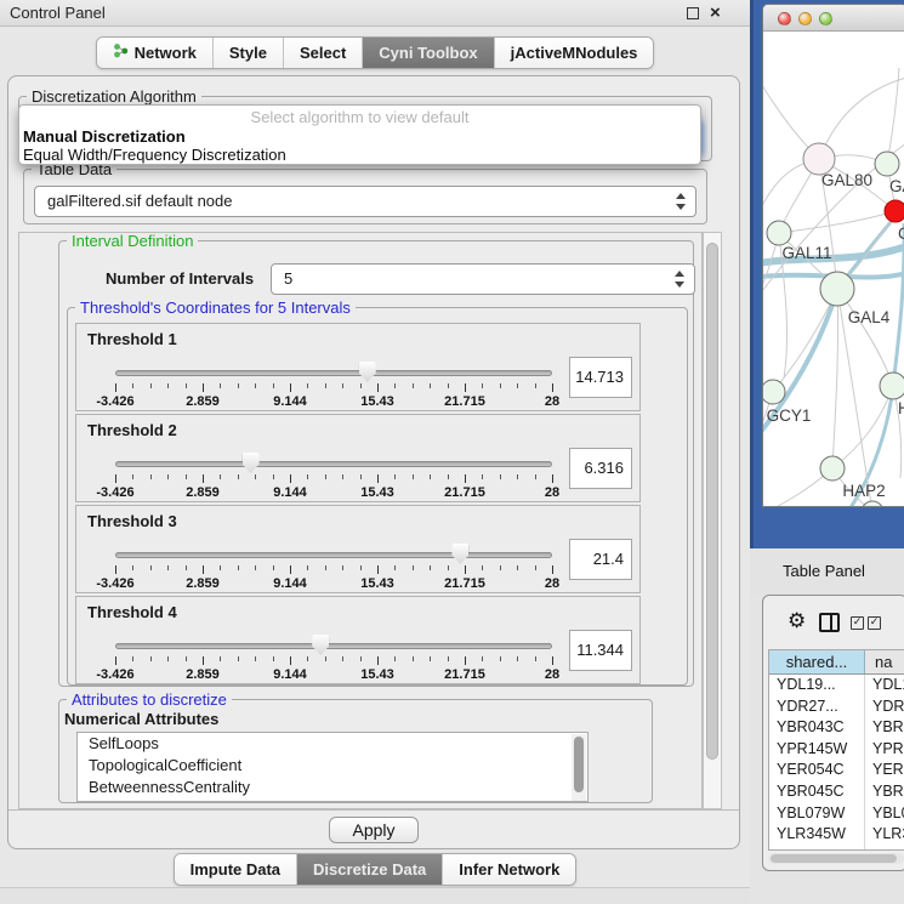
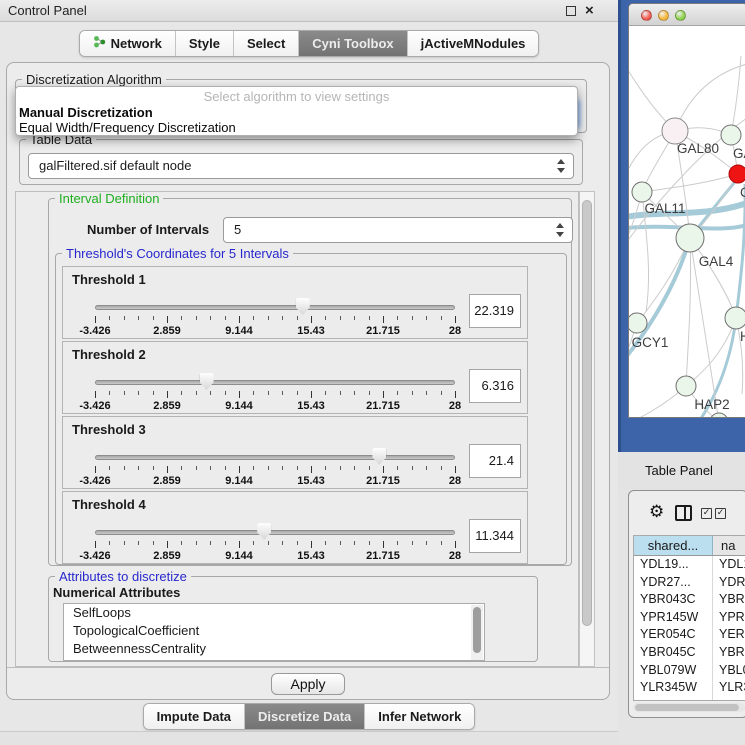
  Control Panel
  ×
  Network
  Style
  Select
  Cyni Toolbox
  jActiveMNodules
  Discretization Algorithm
- Select algorithm to view default
+ Select algorithm to view settings
  Manual Discretization
  Equal Width/Frequency Discretization
  Table Data
  galFiltered.sif default node
  Interval Definition
  Number of Intervals
  5
  Threshold's Coordinates for 5 Intervals
  Threshold 1
  -3.426
  2.859
  9.144
  15.43
  21.715
  28
- 14.713
+ 22.319
  Threshold 2
  -3.426
  2.859
  9.144
  15.43
  21.715
  28
  6.316
  Threshold 3
  -3.426
  2.859
  9.144
  15.43
  21.715
  28
  21.4
  Threshold 4
  -3.426
  2.859
  9.144
  15.43
  21.715
  28
  11.344
  Attributes to discretize
  Numerical Attributes
  SelfLoops
  TopologicalCoefficient
  BetweennessCentrality
  Apply
  Impute Data
  Discretize Data
  Infer Network
  GAL80
  GAL11
  GAL4
  GCY1
  HAP2
  Table Panel
  ⚙
  ✓
  ✓
  shared...
  na
  YDL19...
  YDL
  YDR27...
  YDR
  YBR043C
  YBR
  YPR145W
  YPR
  YER054C
  YER
  YBR045C
  YBR
  YBL079W
  YBL
  YLR345W
  YLR
